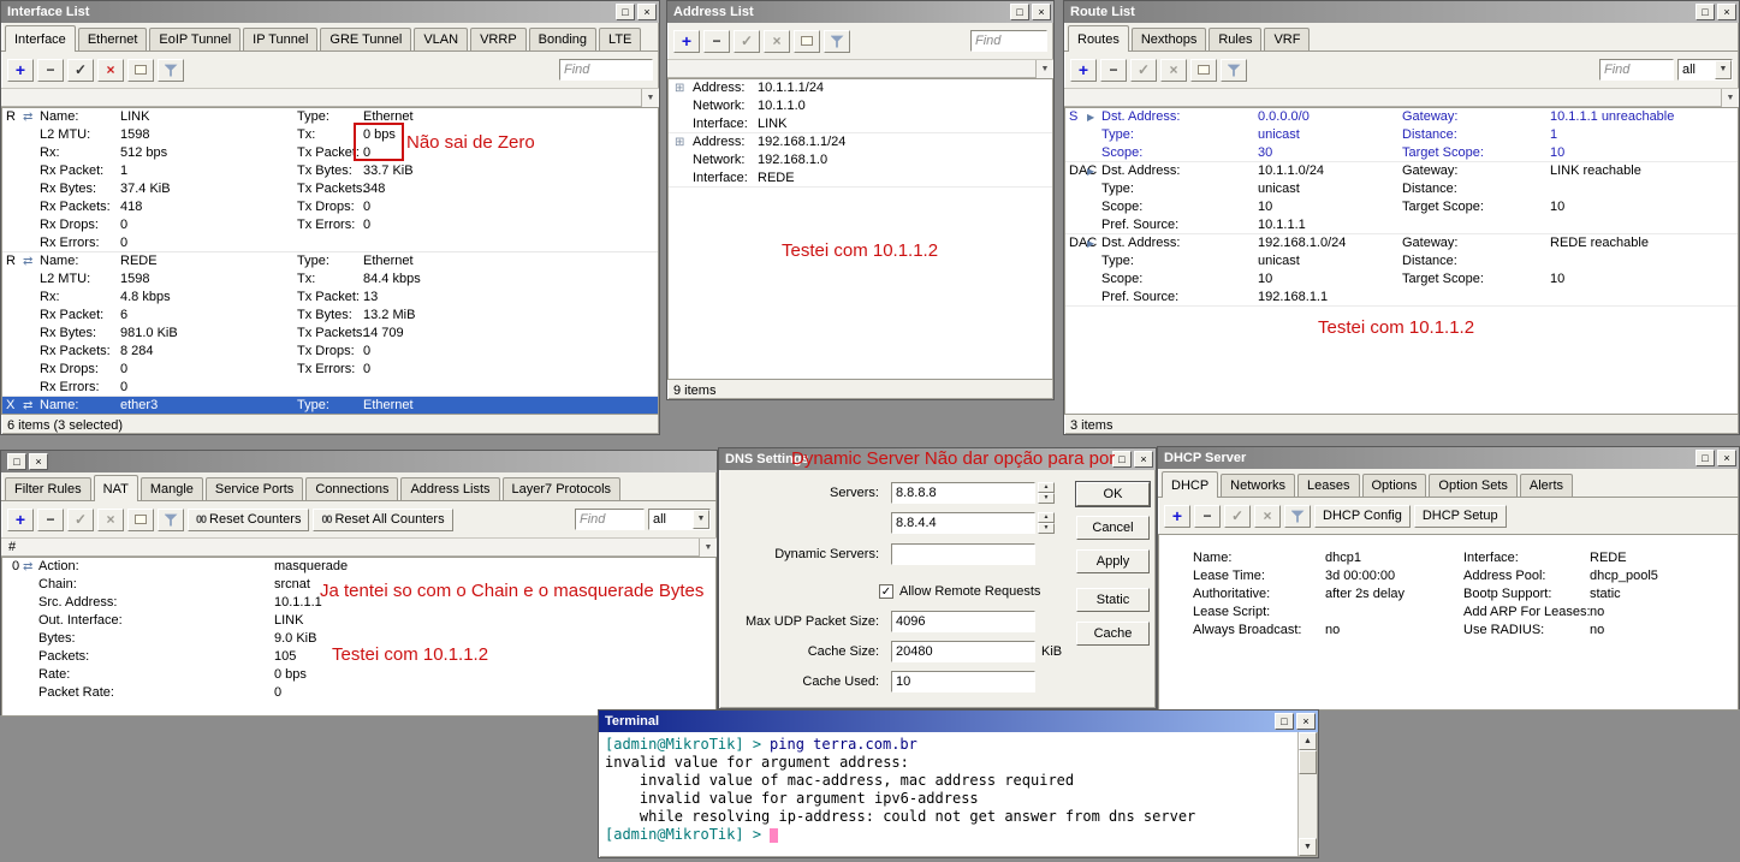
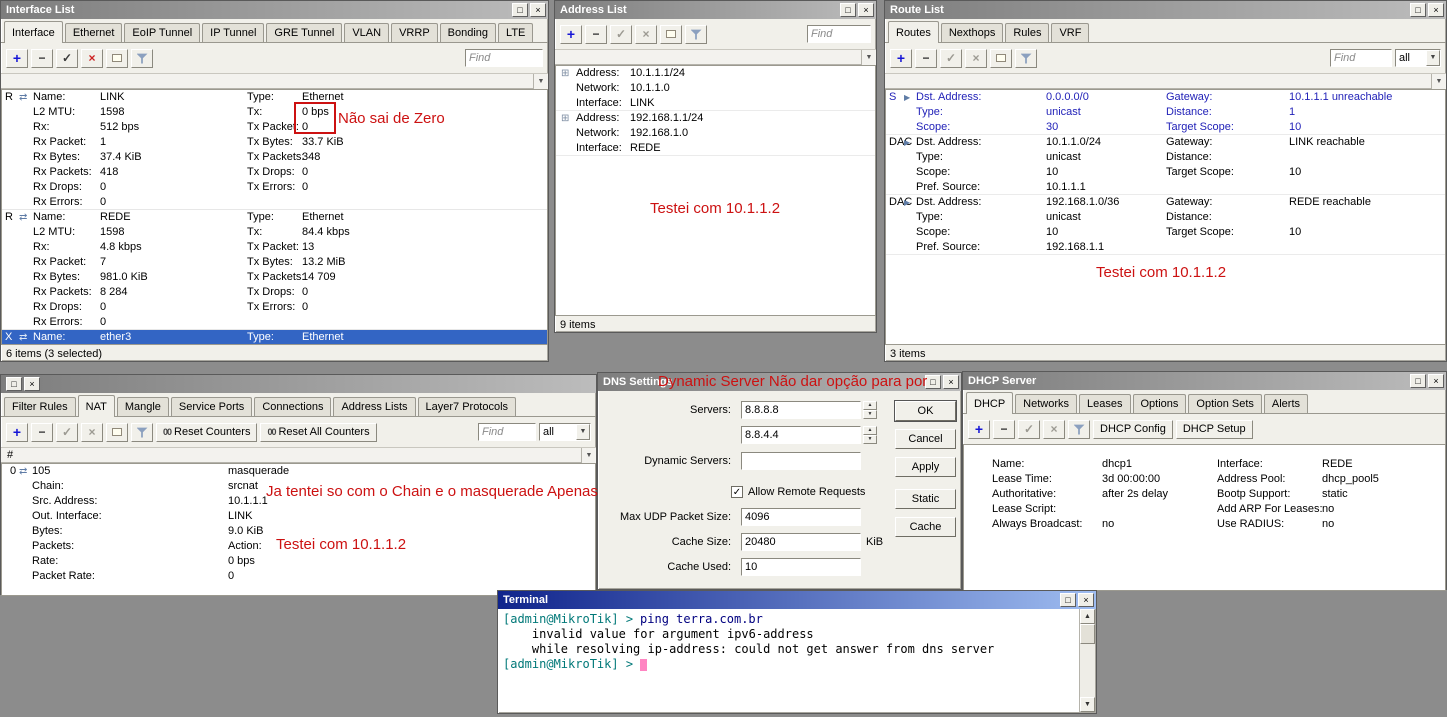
  Interface List
  □
  ×
  Interface
  Ethernet
  EoIP Tunnel
  IP Tunnel
  GRE Tunnel
  VLAN
  VRRP
  Bonding
  LTE
  +
  −
  ✓
  ×
  Find
  R
  ⇄
  Name: LINK
  L2 MTU: 1598
  Rx: 512 bps
  Rx Packet: 1
  Rx Bytes: 37.4 KiB
  Rx Packets: 418
  Rx Drops: 0
  Rx Errors: 0
  Type: Ethernet
  Tx: 0 bps
  Tx Packet: 0
  Tx Bytes: 33.7 KiB
  Tx Packets348
  Tx Drops: 0
  Tx Errors: 0
  R
  ⇄
  Name: REDE
  L2 MTU: 1598
  Rx: 4.8 kbps
- Rx Packet: 6
+ Rx Packet: 7
  Rx Bytes: 981.0 KiB
  Rx Packets: 8 284
  Rx Drops: 0
  Rx Errors: 0
  Type: Ethernet
  Tx: 84.4 kbps
  Tx Packet: 13
  Tx Bytes: 13.2 MiB
  Tx Packets14 709
  Tx Drops: 0
  Tx Errors: 0
  X
  ⇄
  Name: ether3
  Type: Ethernet
  6 items (3 selected)
  Address List
  □
  ×
  +
  −
  ✓
  ×
  Find
  ⊞
  Address: 10.1.1.1/24
  Network: 10.1.1.0
  Interface: LINK
  ⊞
  Address: 192.168.1.1/24
  Network: 192.168.1.0
  Interface: REDE
  9 items
  Route List
  □
  ×
  Routes
  Nexthops
  Rules
  VRF
  +
  −
  ✓
  ×
  Find
  all
  S
  ▶
  Dst. Address: 0.0.0.0/0
  Type: unicast
  Scope: 30
  Gateway: 10.1.1.1 unreachable
  Distance: 1
  Target Scope: 10
  DAC
  ▶
  Dst. Address: 10.1.1.0/24
  Type: unicast
  Scope: 10
  Pref. Source: 10.1.1.1
  Gateway: LINK reachable
  Distance:
  Target Scope: 10
  DAC
  ▶
- Dst. Address: 192.168.1.0/24
+ Dst. Address: 192.168.1.0/36
  Type: unicast
  Scope: 10
  Pref. Source: 192.168.1.1
  Gateway: REDE reachable
  Distance:
  Target Scope: 10
  3 items
  □
  ×
  Filter Rules
  NAT
  Mangle
  Service Ports
  Connections
  Address Lists
  Layer7 Protocols
  +
  −
  ✓
  ×
  00
  Reset Counters
  00
  Reset All Counters
  Find
  all
  #
  0
  ⇄
- Action: masquerade
+ 105 masquerade
  Chain: srcnat
  Src. Address: 10.1.1.1
  Out. Interface: LINK
  Bytes: 9.0 KiB
- Packets: 105
+ Packets: Action:
  Rate: 0 bps
  Packet Rate: 0
  DNS Settings
  □
  ×
  Servers:
  8.8.8.8
  8.8.4.4
  Dynamic Servers:
  ✓
  Allow Remote Requests
  Max UDP Packet Size:
  4096
  Cache Size:
  20480
  KiB
  Cache Used:
  10
  OK
  Cancel
  Apply
  Static
  Cache
  DHCP Server
  □
  ×
  DHCP
  Networks
  Leases
  Options
  Option Sets
  Alerts
  +
  −
  ✓
  ×
  DHCP Config
  DHCP Setup
  Name: dhcp1
  Lease Time: 3d 00:00:00
  Authoritative: after 2s delay
  Lease Script:
  Always Broadcast: no
  Interface: REDE
  Address Pool: dhcp_pool5
  Bootp Support: static
  Add ARP For Leases:no
  Use RADIUS: no
  Não sai de Zero
  Testei com 10.1.1.2
  Testei com 10.1.1.2
- Ja tentei so com o Chain e o masquerade Bytes
+ Ja tentei so com o Chain e o masquerade Apenas
  Testei com 10.1.1.2
  Dynamic Server Não dar opção para por
  Terminal
  □
  ×
  [admin@MikroTik] > ping terra.com.br
- invalid value for argument address:
- invalid value of mac-address, mac address required
  invalid value for argument ipv6-address
  while resolving ip-address: could not get answer from dns server
  [admin@MikroTik] >
